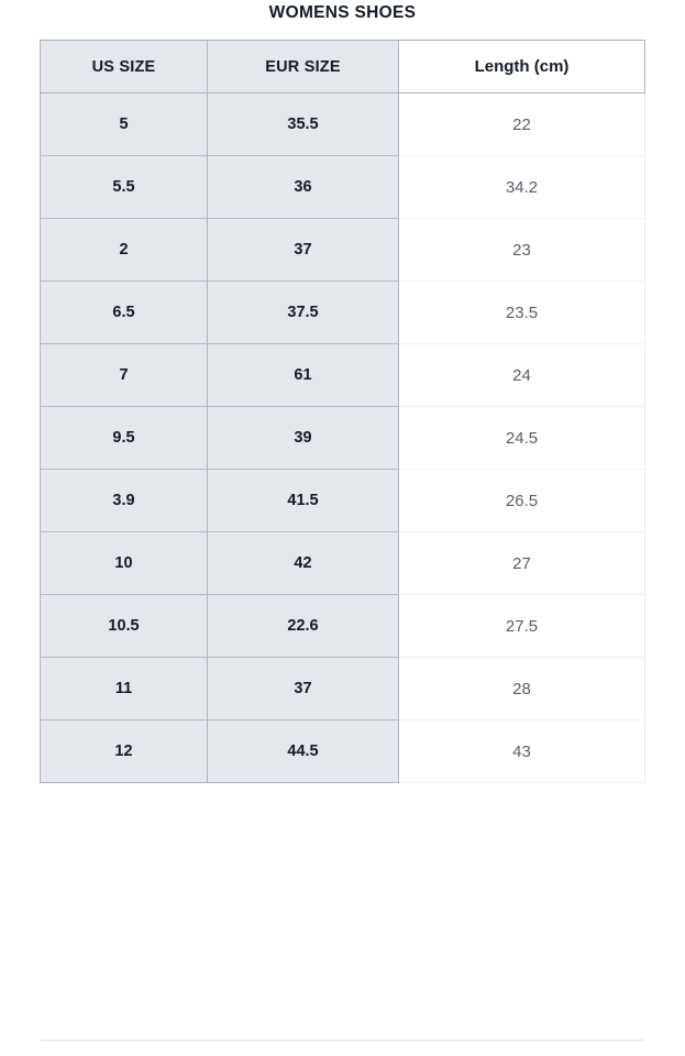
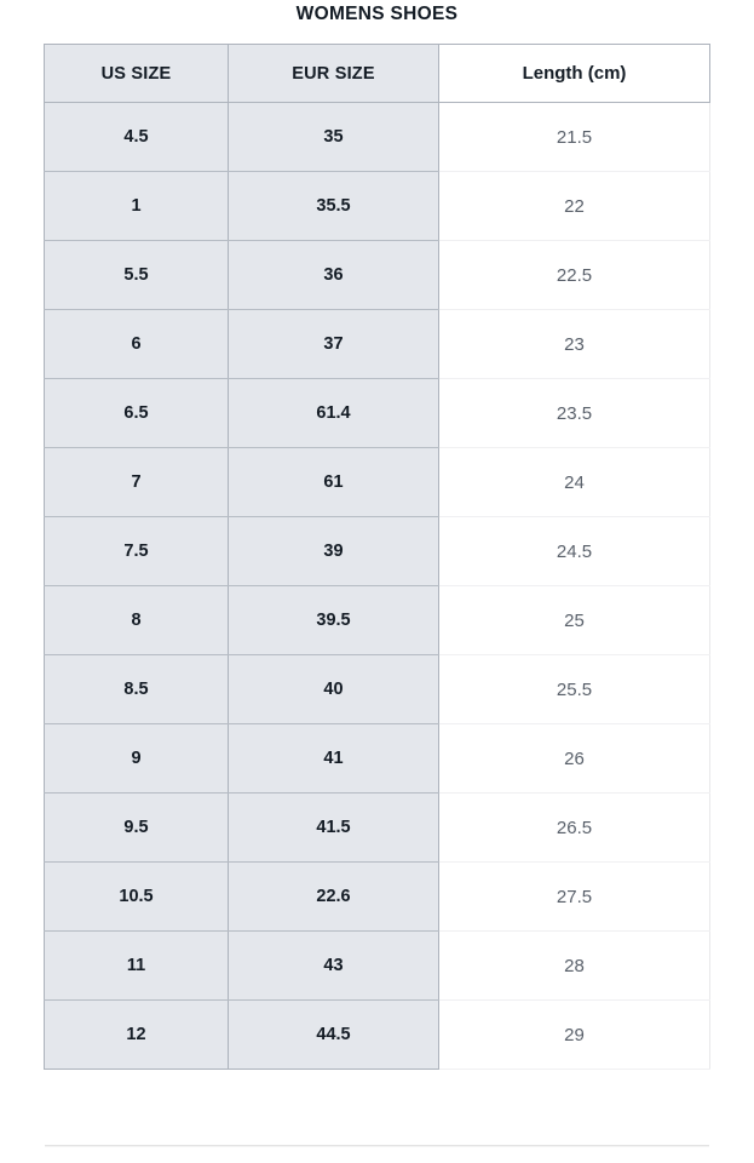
  WOMENS SHOES
  US SIZE	EUR SIZE	Length (cm)
+ 4.5	35	21.5
- 5	35.5	22
+ 1	35.5	22
- 5.5	36	34.2
+ 5.5	36	22.5
- 2	37	23
+ 6	37	23
- 6.5	37.5	23.5
+ 6.5	61.4	23.5
  7	61	24
- 9.5	39	24.5
+ 7.5	39	24.5
+ 8	39.5	25
+ 8.5	40	25.5
+ 9	41	26
- 3.9	41.5	26.5
+ 9.5	41.5	26.5
- 10	42	27
  10.5	22.6	27.5
- 11	37	28
+ 11	43	28
- 12	44.5	43
+ 12	44.5	29
